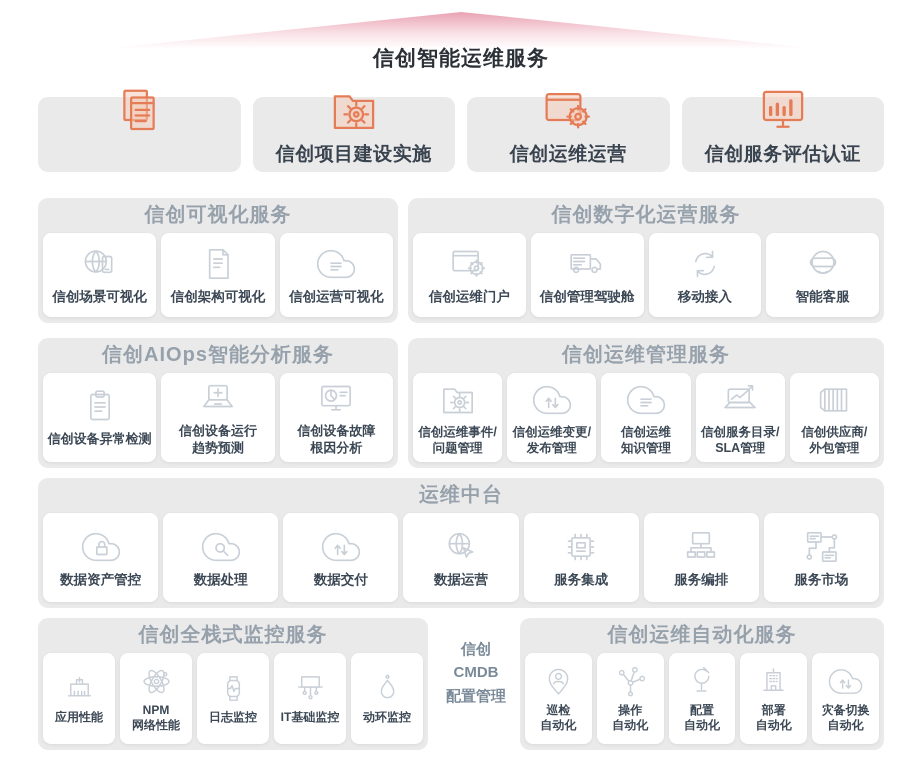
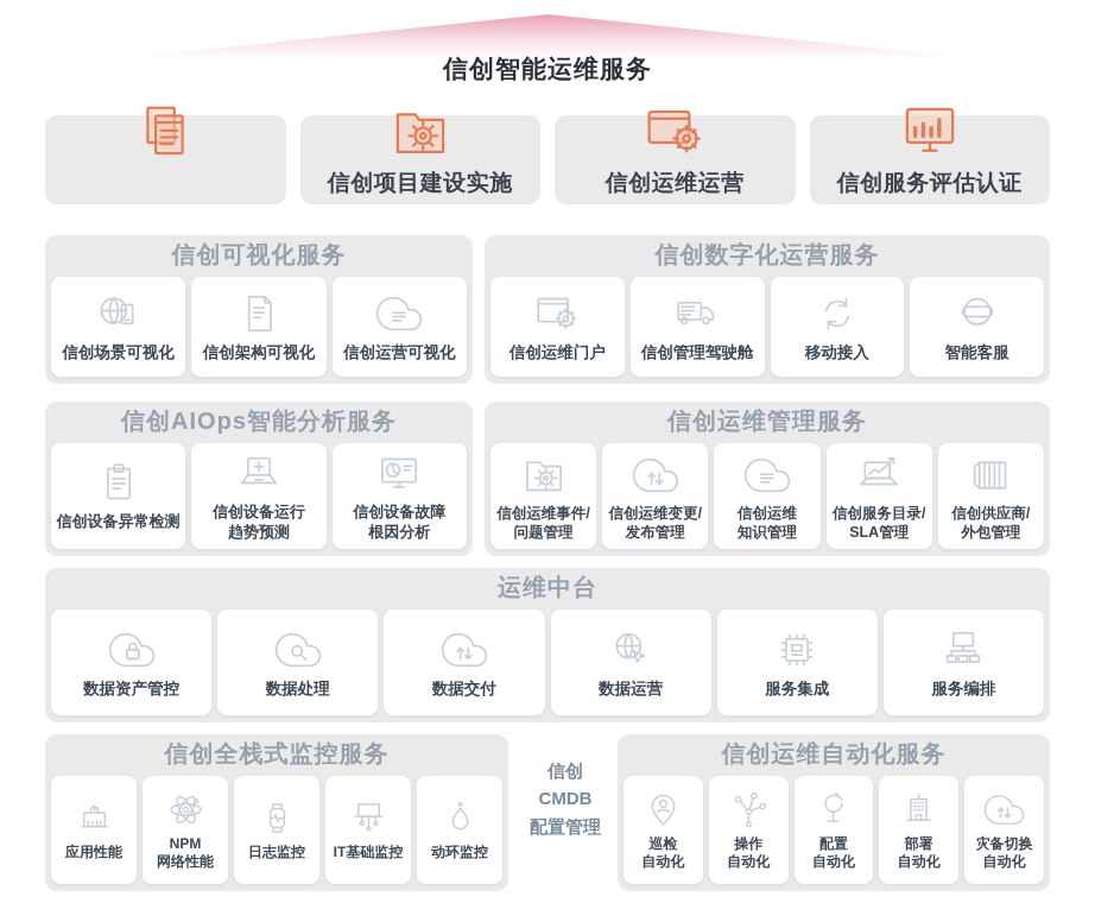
  信创智能运维服务
  信创项目建设实施
  信创运维运营
  信创服务评估认证
  信创可视化服务
  信创场景可视化
  信创架构可视化
  信创运营可视化
  信创数字化运营服务
  信创运维门户
  信创管理驾驶舱
  移动接入
  智能客服
  信创AIOps智能分析服务
  信创设备异常检测
  信创设备运行
  趋势预测
  信创设备故障
  根因分析
  信创运维管理服务
  信创运维事件/
  问题管理
  信创运维变更/
  发布管理
  信创运维
  知识管理
  信创服务目录/
  SLA管理
  信创供应商/
  外包管理
  运维中台
  数据资产管控
  数据处理
  数据交付
  数据运营
  服务集成
  服务编排
- 服务市场
  信创全栈式监控服务
  应用性能
  NPM
  网络性能
  日志监控
  IT基础监控
  动环监控
  信创
  CMDB
  配置管理
  信创运维自动化服务
  巡检
  自动化
  操作
  自动化
  配置
  自动化
  部署
  自动化
  灾备切换
  自动化
